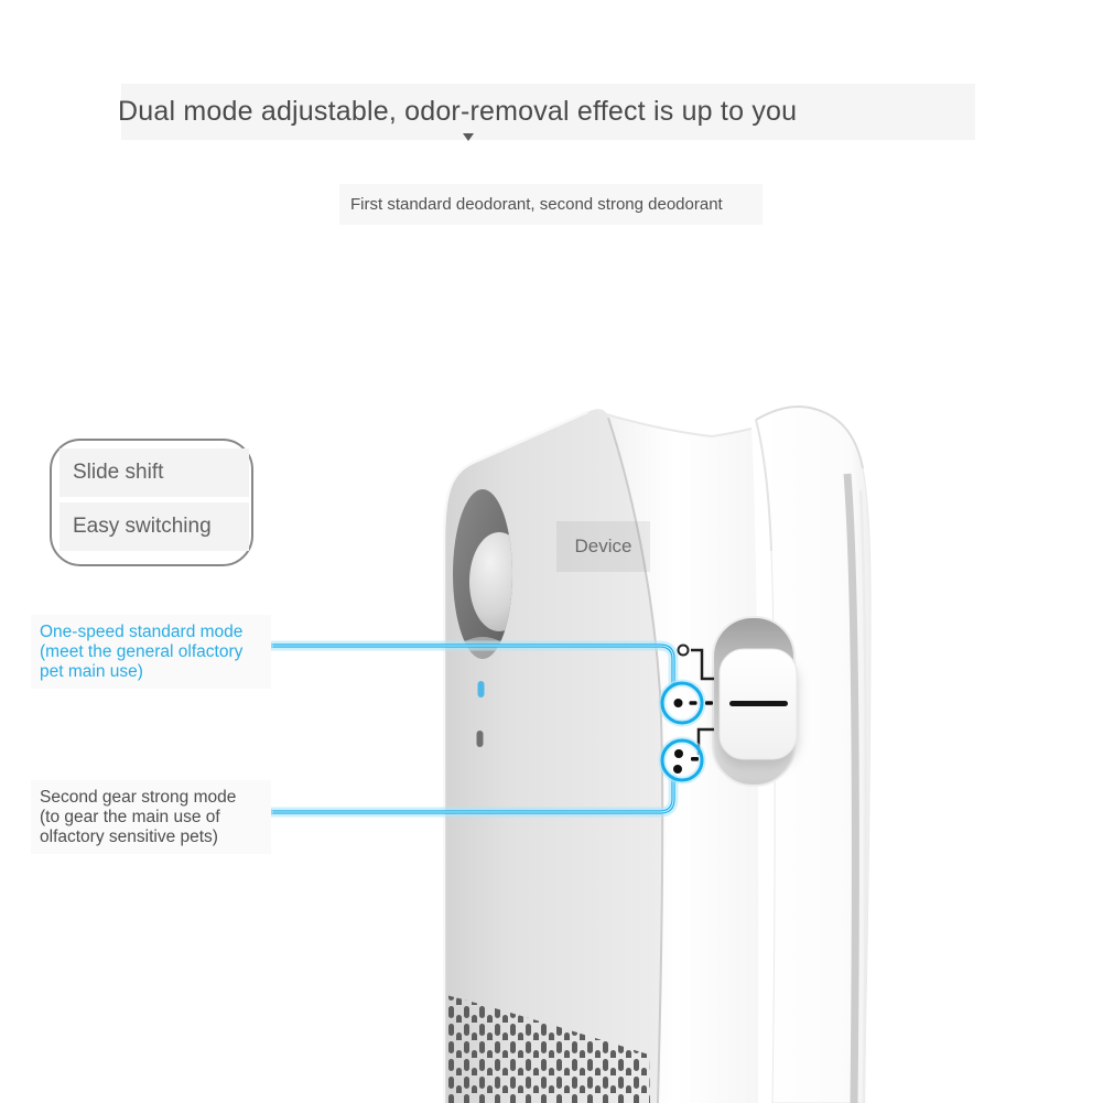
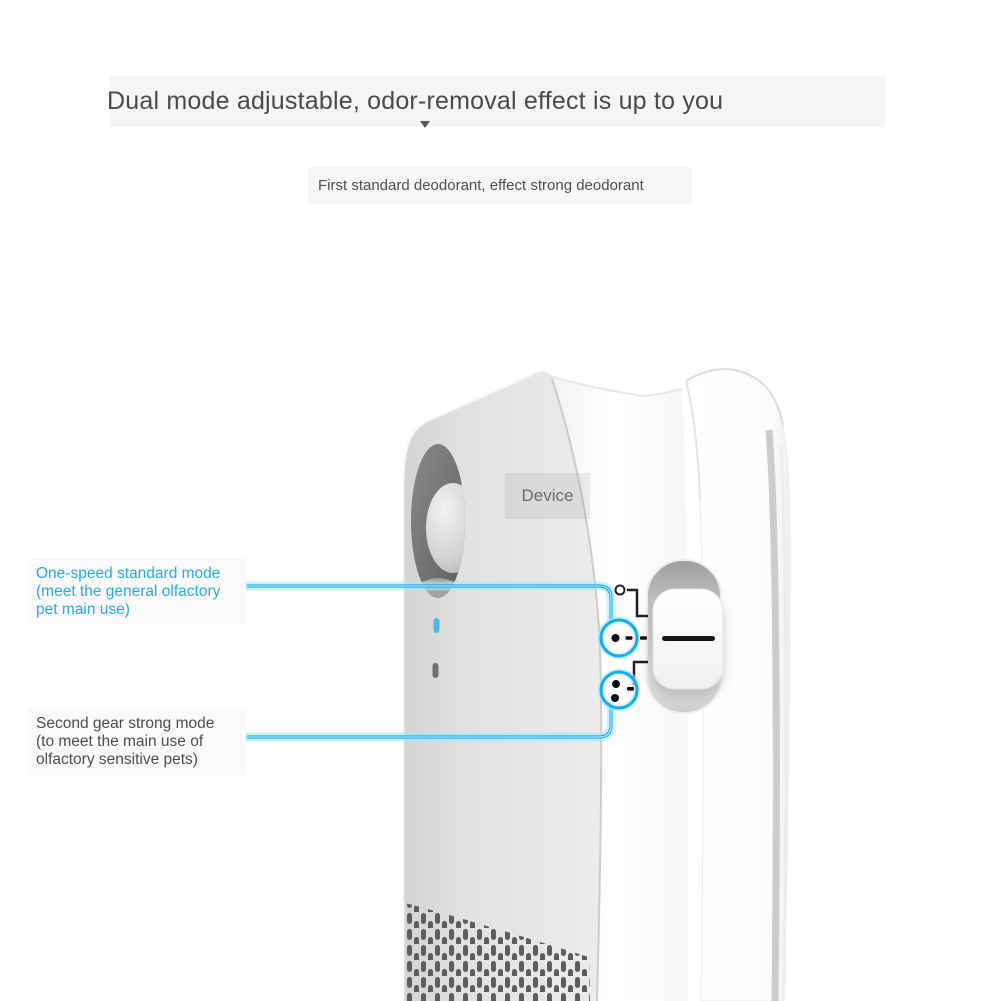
  Dual mode adjustable, odor-removal effect is up to you
- First standard deodorant, second strong deodorant
+ First standard deodorant, effect strong deodorant
- Slide shift
- Easy switching
  One-speed standard mode
  (meet the general olfactory
  pet main use)
  Second gear strong mode
- (to gear the main use of
+ (to meet the main use of
  olfactory sensitive pets)
  Device
